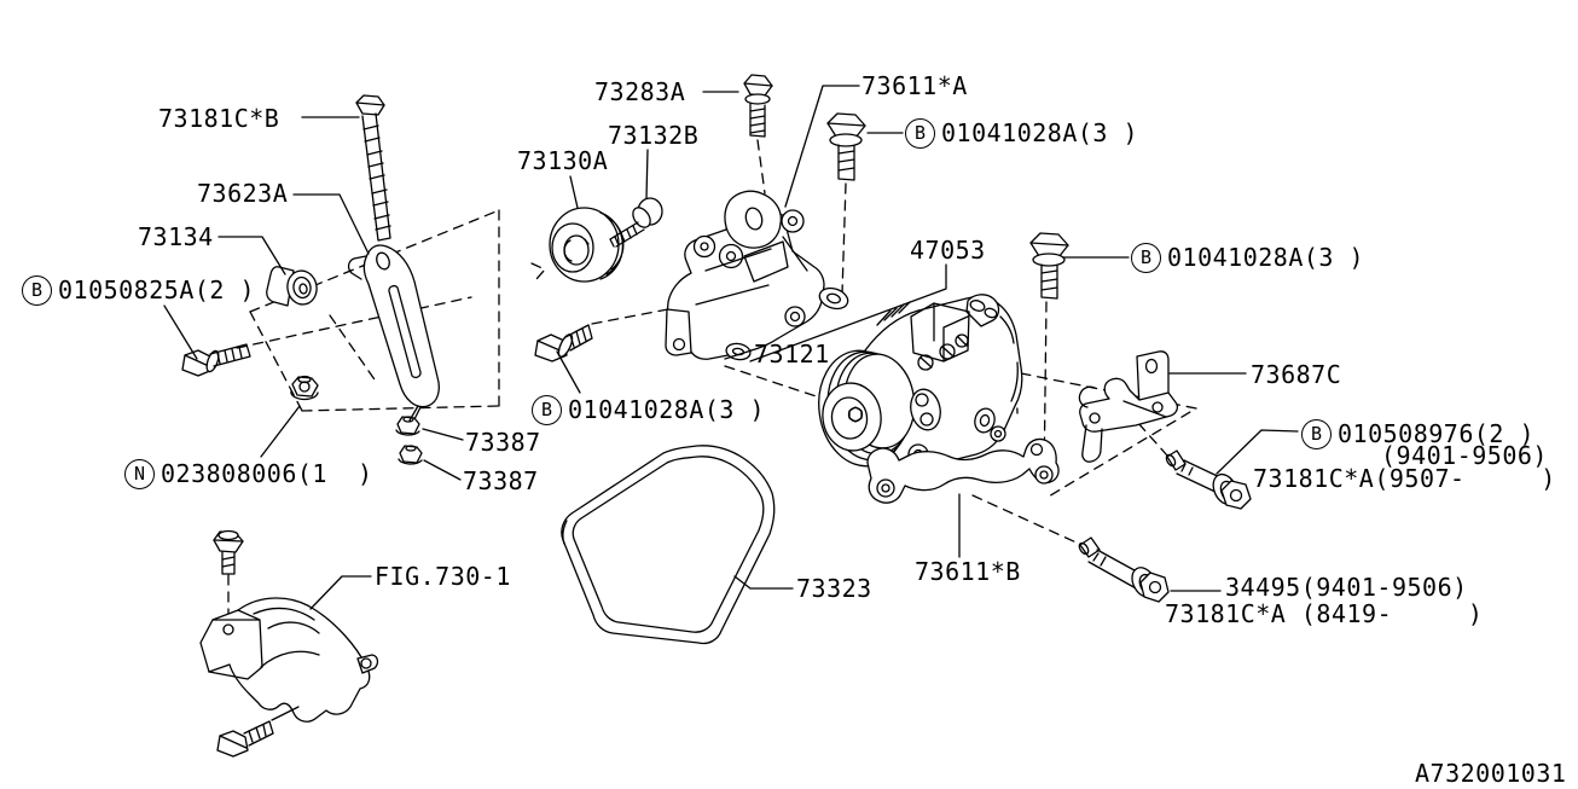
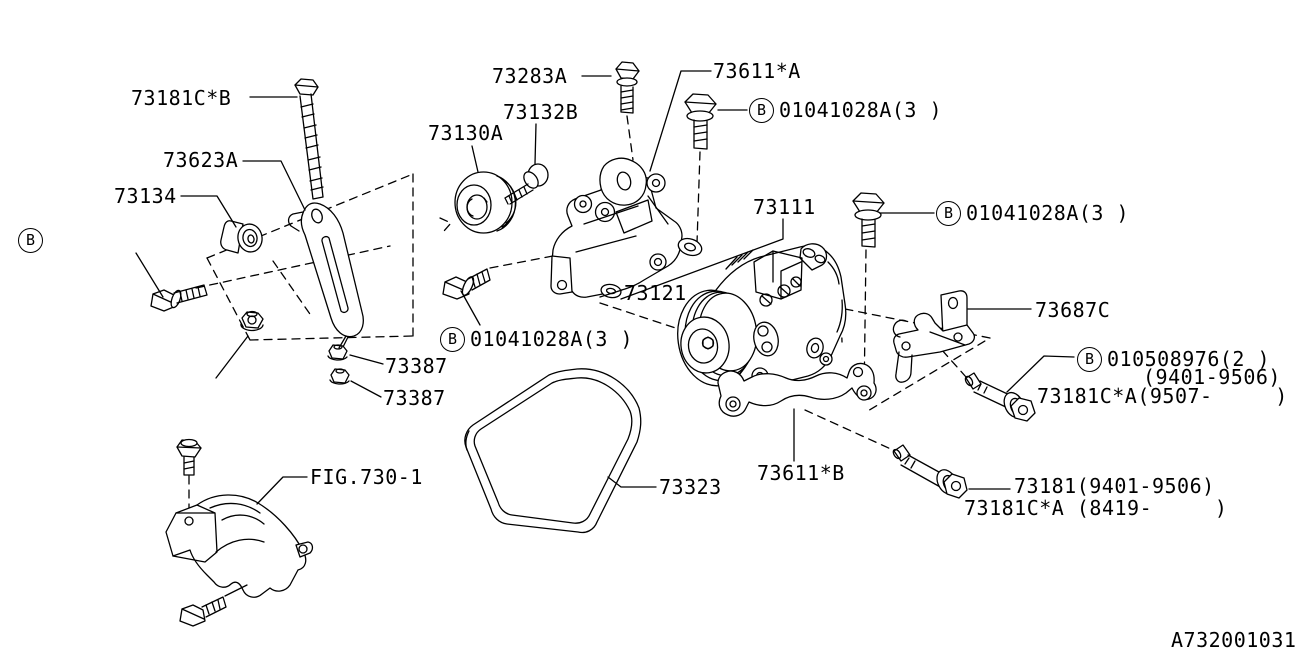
  73181C*B
  73623A
  73134
  B
- 01050825A(2 )
- N
- 023808006(1 )
  73387
  73387
  FIG.730-1
  73283A
  73132B
  73130A
  73611*A
  B
  01041028A(3 )
  B
  01041028A(3 )
  B
  01041028A(3 )
- 47053
+ 73111
  73121
  73687C
  B
  010508976(2 )
  (9401-9506)
  73181C*A(9507- )
- 34495(9401-9506)
+ 73181(9401-9506)
  73181C*A (8419- )
  73323
  73611*B
  A732001031
